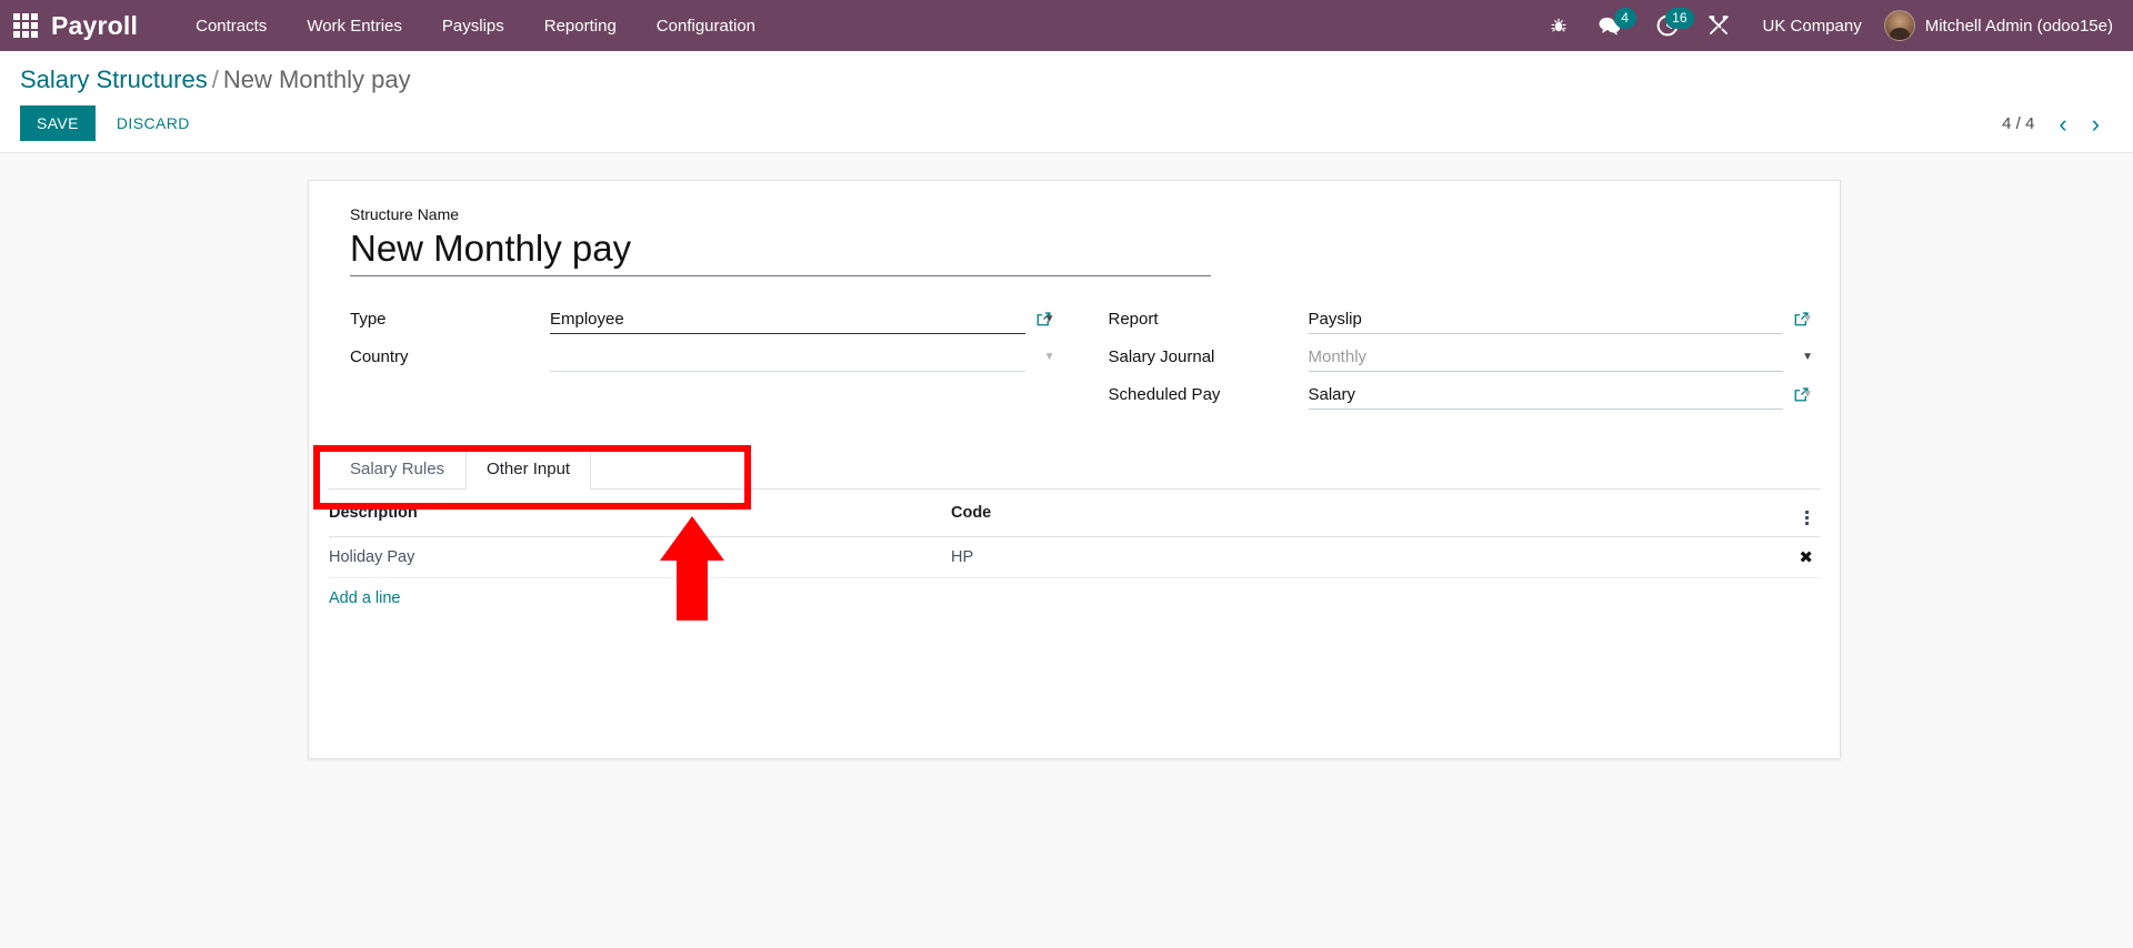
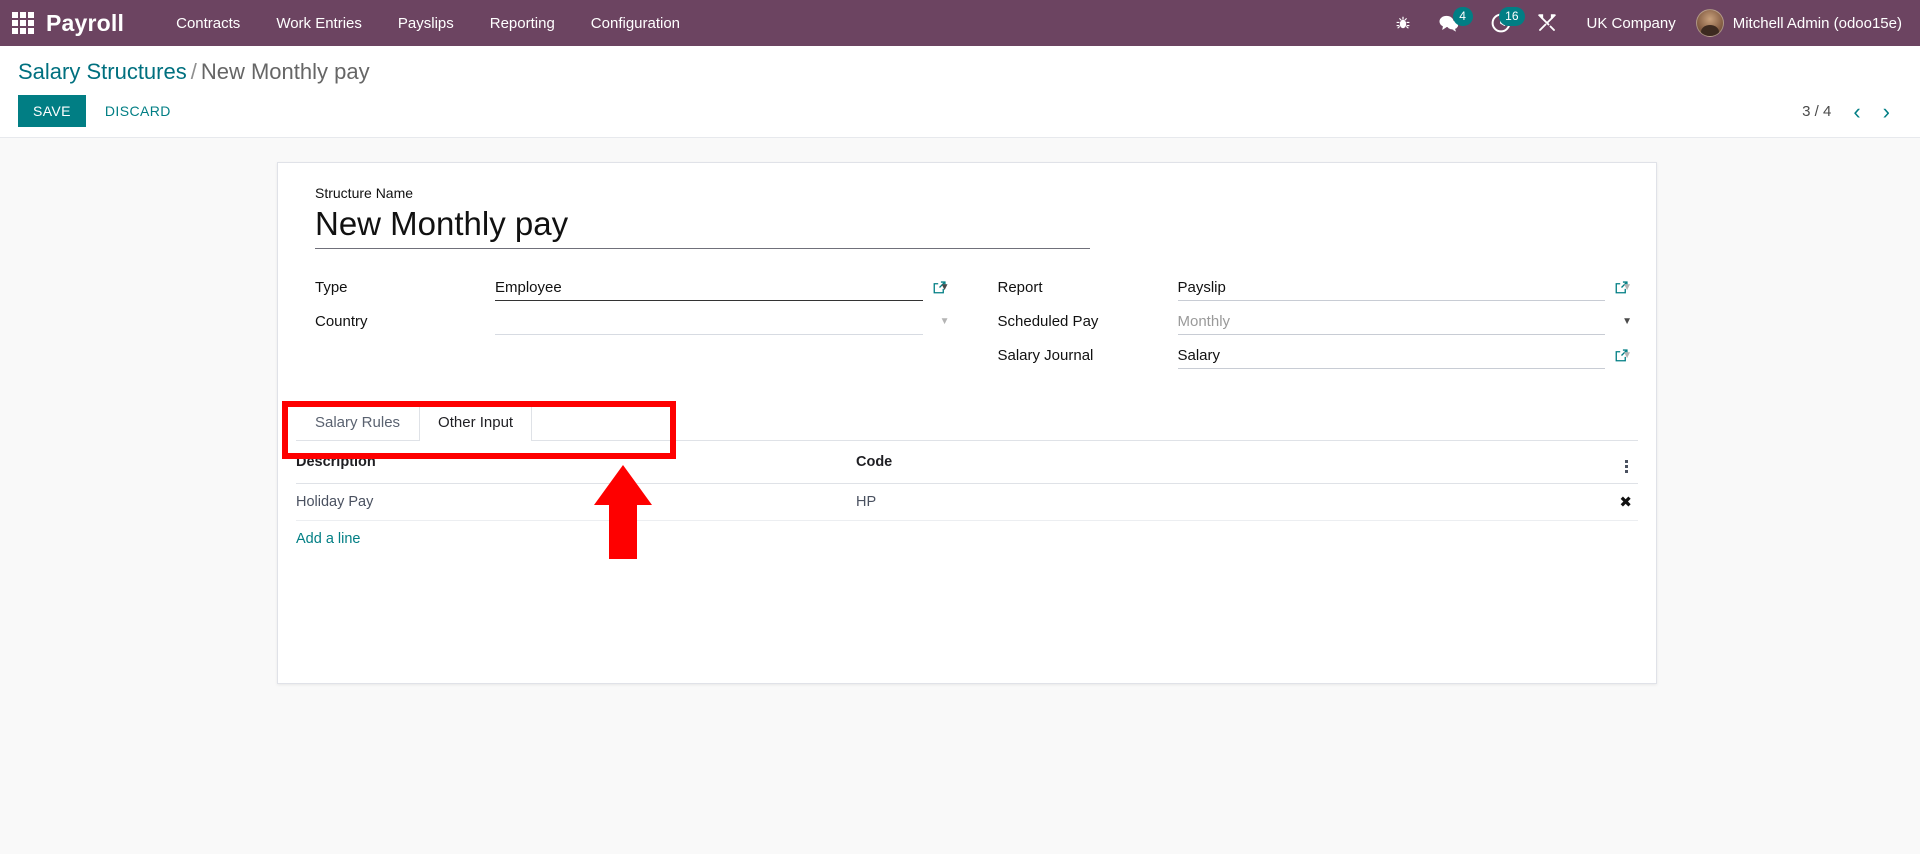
  Payroll
  Contracts
  Work Entries
  Payslips
  Reporting
  Configuration
  4
  16
  UK Company
  Mitchell Admin (odoo15e)
  Salary Structures / New Monthly pay
  SAVE
  DISCARD
- 4 / 4
+ 3 / 4
  ‹
  ›
  Structure Name
  New Monthly pay
  Type
  Employee
  ▼
  Country
  ▼
  Report
  Payslip
  ▼
- Salary Journal
+ Scheduled Pay
  Monthly
  ▼
- Scheduled Pay
+ Salary Journal
  Salary
  ▼
  Salary Rules
  Other Input
  Description	Code
  Holiday Pay	HP	✖
  Add a line
